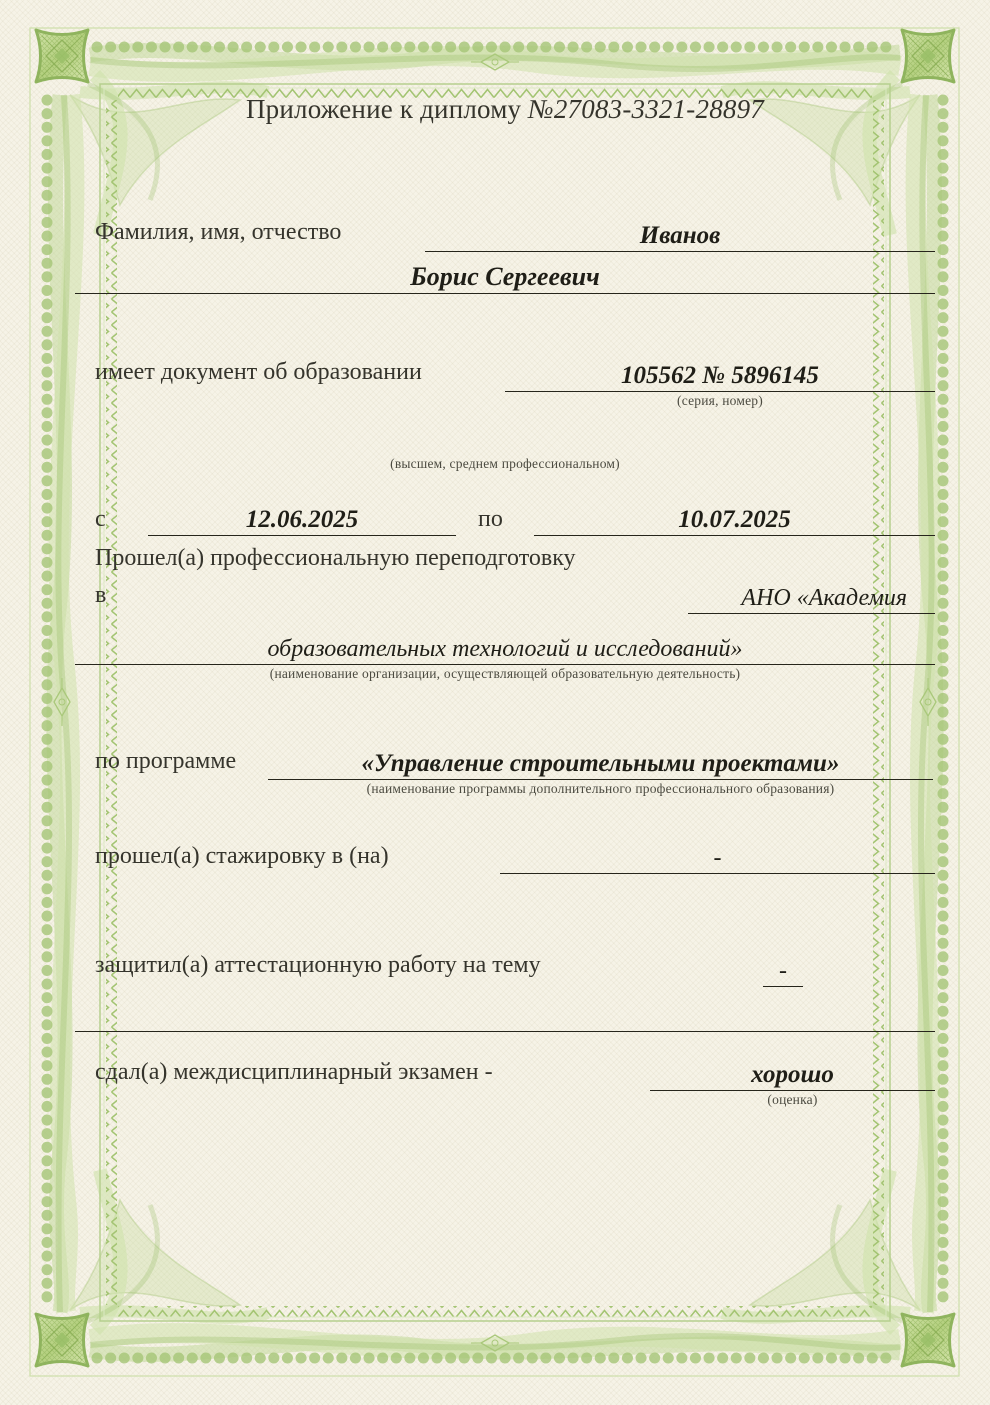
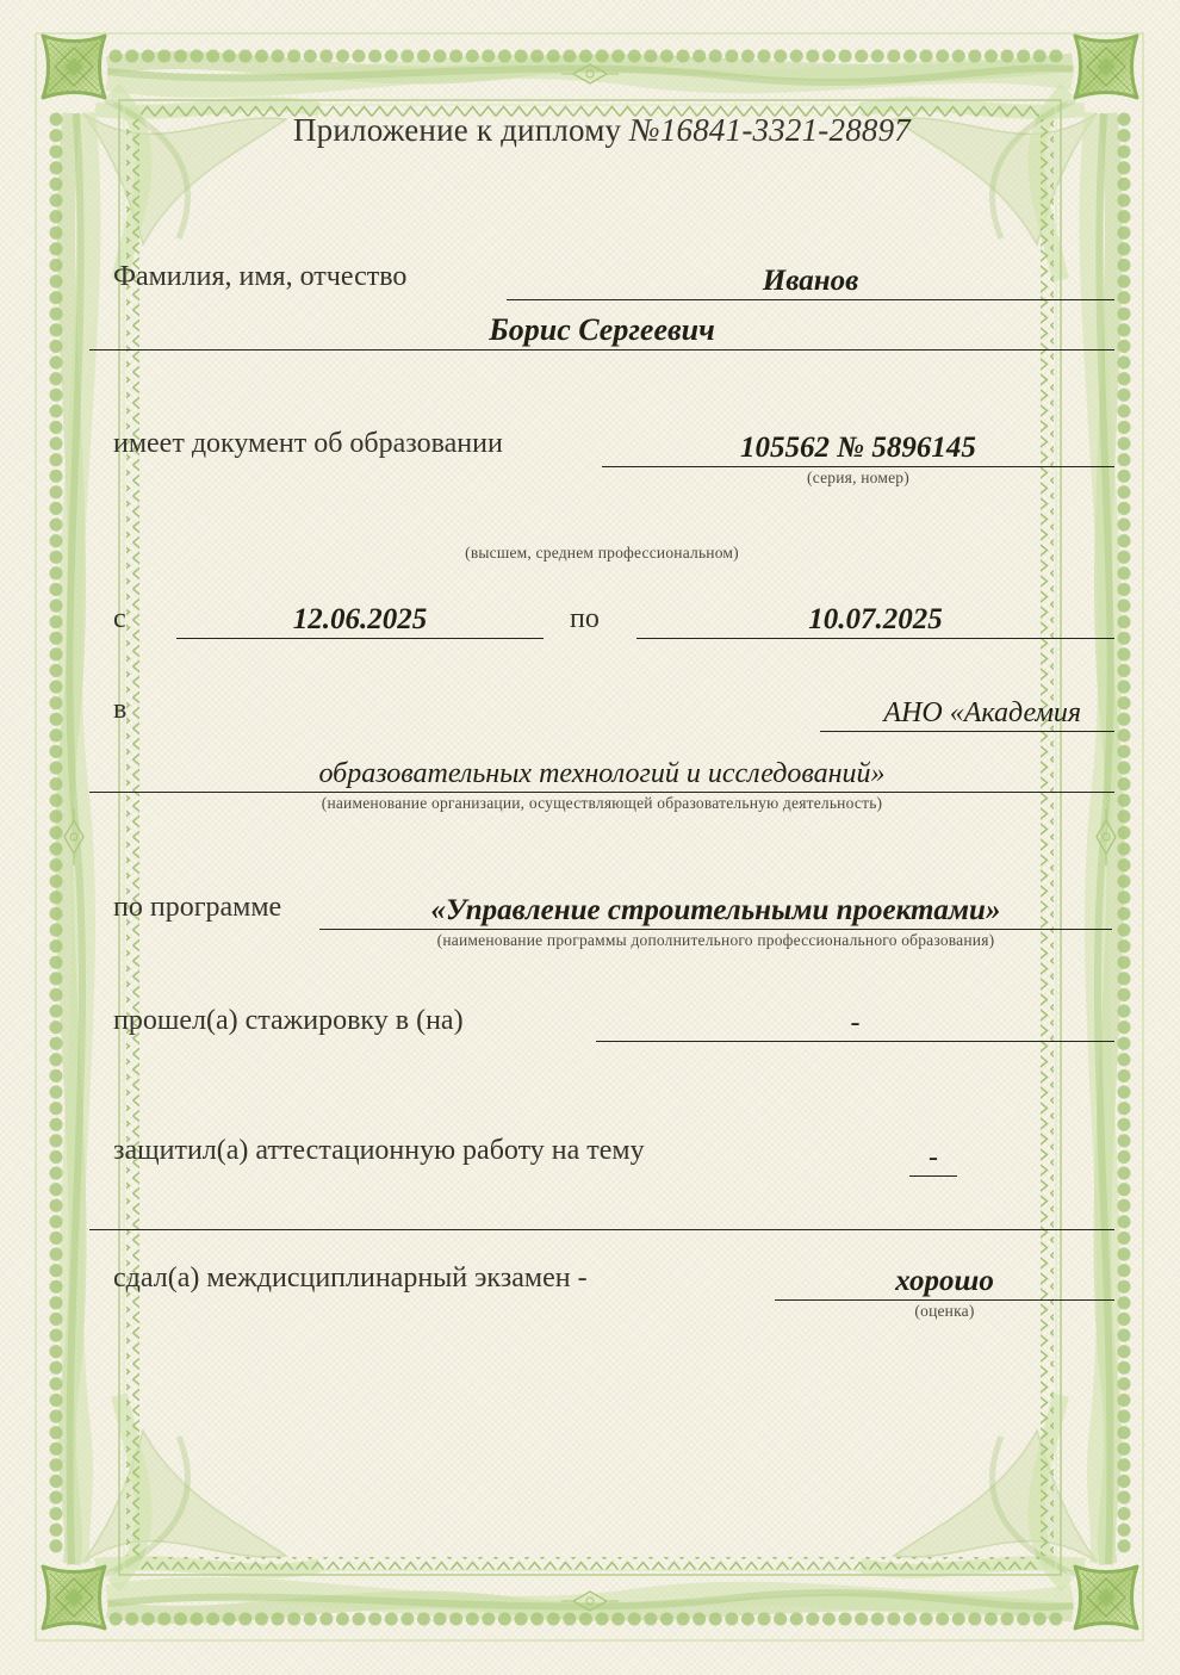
- Приложение к диплому №27083-3321-28897
+ Приложение к диплому №16841-3321-28897
  Фамилия, имя, отчество
  Иванов
  Борис Сергеевич
  имеет документ об образовании
  105562 № 5896145
  (серия, номер)
  (высшем, среднем профессиональном)
  с
  12.06.2025
  по
  10.07.2025
- Прошел(а) профессиональную переподготовку
  в
  АНО «Академия
  образовательных технологий и исследований»
  (наименование организации, осуществляющей образовательную деятельность)
  по программе
  «Управление строительными проектами»
  (наименование программы дополнительного профессионального образования)
  прошел(а) стажировку в (на)
  -
  защитил(а) аттестационную работу на тему
  -
  сдал(а) междисциплинарный экзамен -
  хорошо
  (оценка)
